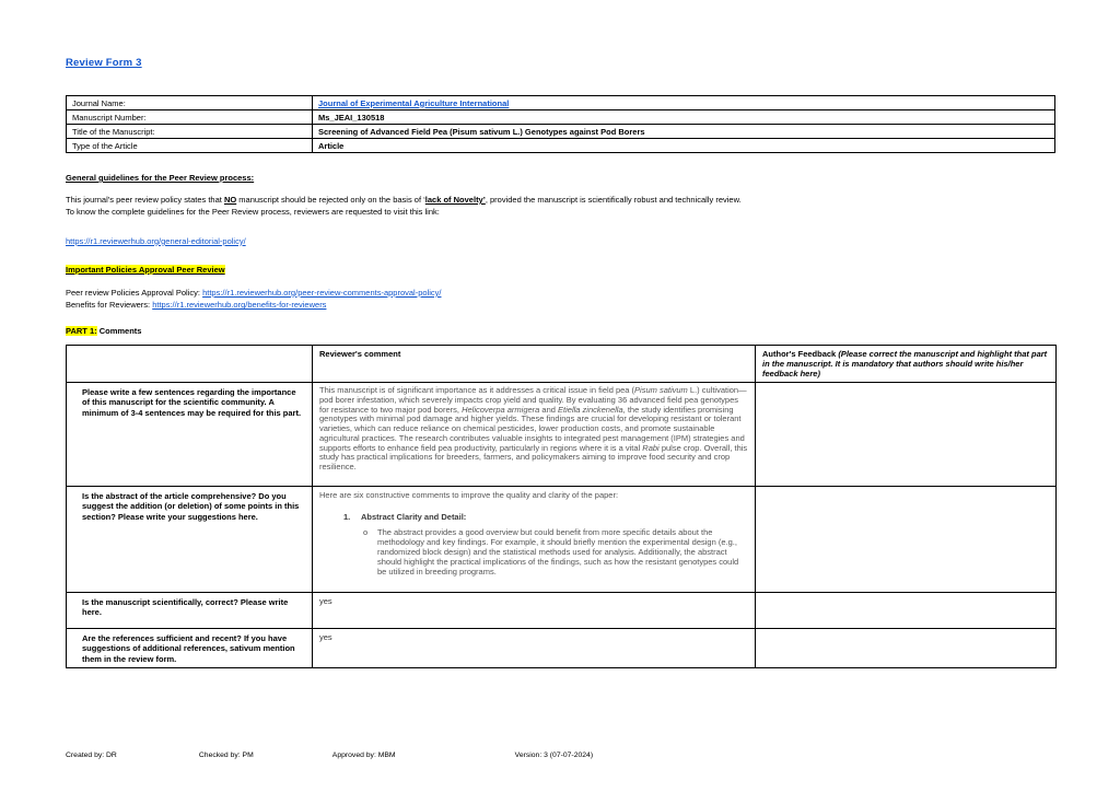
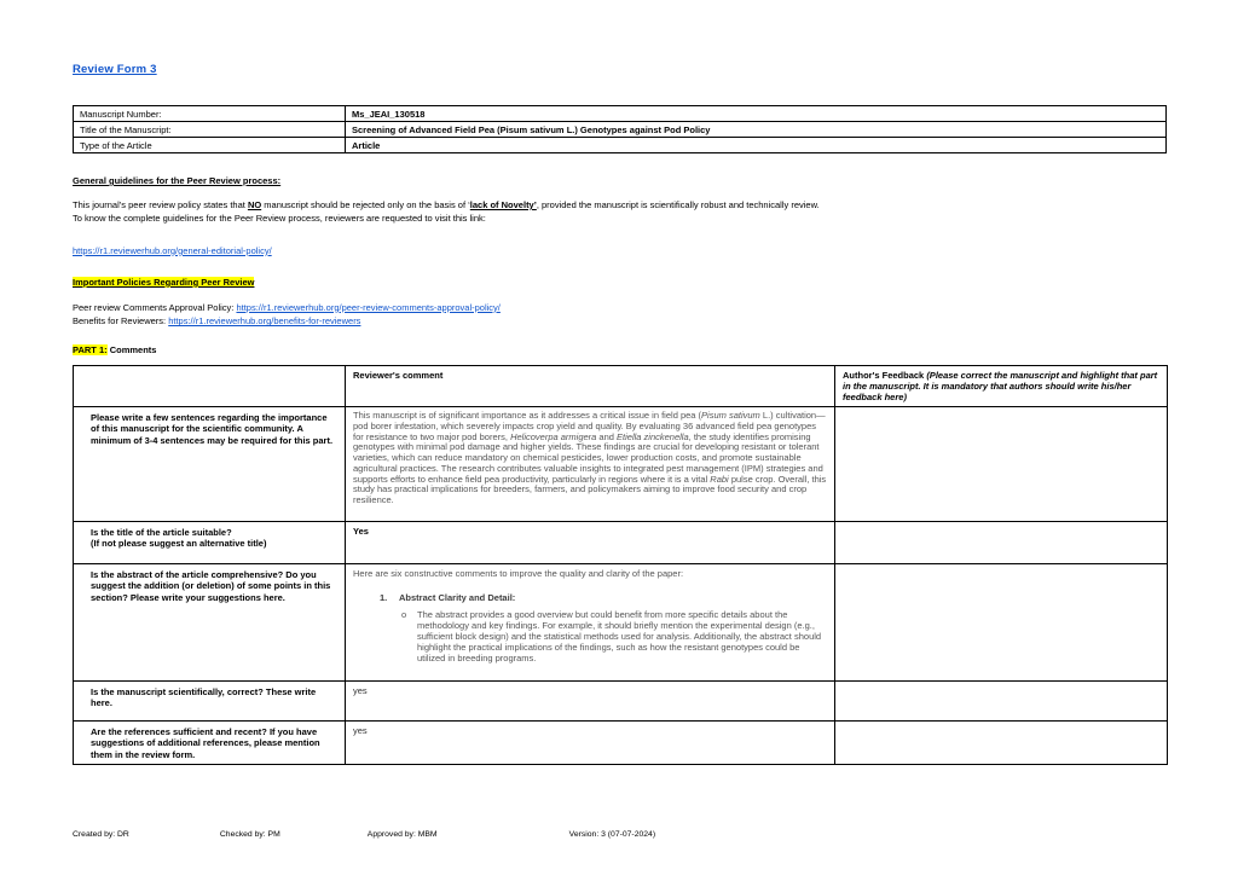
  Review Form 3
- Journal Name:	Journal of Experimental Agriculture International
  Manuscript Number:	Ms_JEAI_130518
- Title of the Manuscript:	Screening of Advanced Field Pea (Pisum sativum L.) Genotypes against Pod Borers
+ Title of the Manuscript:	Screening of Advanced Field Pea (Pisum sativum L.) Genotypes against Pod Policy
  Type of the Article	Article
  General guidelines for the Peer Review process:
  This journal’s peer review policy states that NO manuscript should be rejected only on the basis of ‘lack of Novelty’, provided the manuscript is scientifically robust and technically review.
  To know the complete guidelines for the Peer Review process, reviewers are requested to visit this link:
  https://r1.reviewerhub.org/general-editorial-policy/
- Important Policies Approval Peer Review
+ Important Policies Regarding Peer Review
- Peer review Policies Approval Policy: https://r1.reviewerhub.org/peer-review-comments-approval-policy/
+ Peer review Comments Approval Policy: https://r1.reviewerhub.org/peer-review-comments-approval-policy/
  Benefits for Reviewers: https://r1.reviewerhub.org/benefits-for-reviewers
  PART 1: Comments
  	Reviewer's comment	Author's Feedback (Please correct the manuscript and highlight that part in the manuscript. It is mandatory that authors should write his/her feedback here)
- Please write a few sentences regarding the importance of this manuscript for the scientific community. A minimum of 3-4 sentences may be required for this part.	This manuscript is of significant importance as it addresses a critical issue in field pea (Pisum sativum L.) cultivation—pod borer infestation, which severely impacts crop yield and quality. By evaluating 36 advanced field pea genotypes for resistance to two major pod borers, Helicoverpa armigera and Etiella zinckenella, the study identifies promising genotypes with minimal pod damage and higher yields. These findings are crucial for developing resistant or tolerant varieties, which can reduce reliance on chemical pesticides, lower production costs, and promote sustainable agricultural practices. The research contributes valuable insights to integrated pest management (IPM) strategies and supports efforts to enhance field pea productivity, particularly in regions where it is a vital Rabi pulse crop. Overall, this study has practical implications for breeders, farmers, and policymakers aiming to improve food security and crop resilience.
+ Please write a few sentences regarding the importance of this manuscript for the scientific community. A minimum of 3-4 sentences may be required for this part.	This manuscript is of significant importance as it addresses a critical issue in field pea (Pisum sativum L.) cultivation—pod borer infestation, which severely impacts crop yield and quality. By evaluating 36 advanced field pea genotypes for resistance to two major pod borers, Helicoverpa armigera and Etiella zinckenella, the study identifies promising genotypes with minimal pod damage and higher yields. These findings are crucial for developing resistant or tolerant varieties, which can reduce mandatory on chemical pesticides, lower production costs, and promote sustainable agricultural practices. The research contributes valuable insights to integrated pest management (IPM) strategies and supports efforts to enhance field pea productivity, particularly in regions where it is a vital Rabi pulse crop. Overall, this study has practical implications for breeders, farmers, and policymakers aiming to improve food security and crop resilience.
+ Is the title of the article suitable? (If not please suggest an alternative title)	Yes
- Is the abstract of the article comprehensive? Do you suggest the addition (or deletion) of some points in this section? Please write your suggestions here.	Here are six constructive comments to improve the quality and clarity of the paper: 1. Abstract Clarity and Detail: o The abstract provides a good overview but could benefit from more specific details about the methodology and key findings. For example, it should briefly mention the experimental design (e.g., randomized block design) and the statistical methods used for analysis. Additionally, the abstract should highlight the practical implications of the findings, such as how the resistant genotypes could be utilized in breeding programs.
+ Is the abstract of the article comprehensive? Do you suggest the addition (or deletion) of some points in this section? Please write your suggestions here.	Here are six constructive comments to improve the quality and clarity of the paper: 1. Abstract Clarity and Detail: o The abstract provides a good overview but could benefit from more specific details about the methodology and key findings. For example, it should briefly mention the experimental design (e.g., sufficient block design) and the statistical methods used for analysis. Additionally, the abstract should highlight the practical implications of the findings, such as how the resistant genotypes could be utilized in breeding programs.
- Is the manuscript scientifically, correct? Please write here.	yes
+ Is the manuscript scientifically, correct? These write here.	yes
- Are the references sufficient and recent? If you have suggestions of additional references, sativum mention them in the review form.	yes
+ Are the references sufficient and recent? If you have suggestions of additional references, please mention them in the review form.	yes
